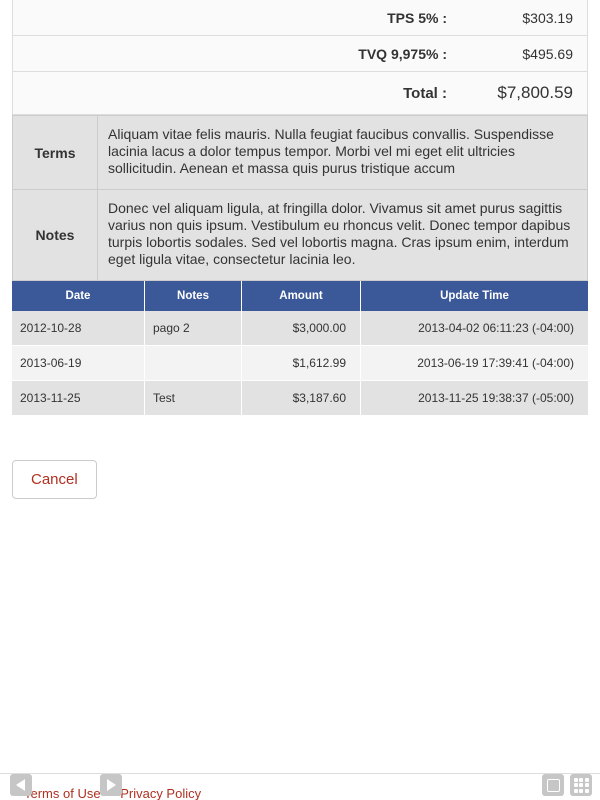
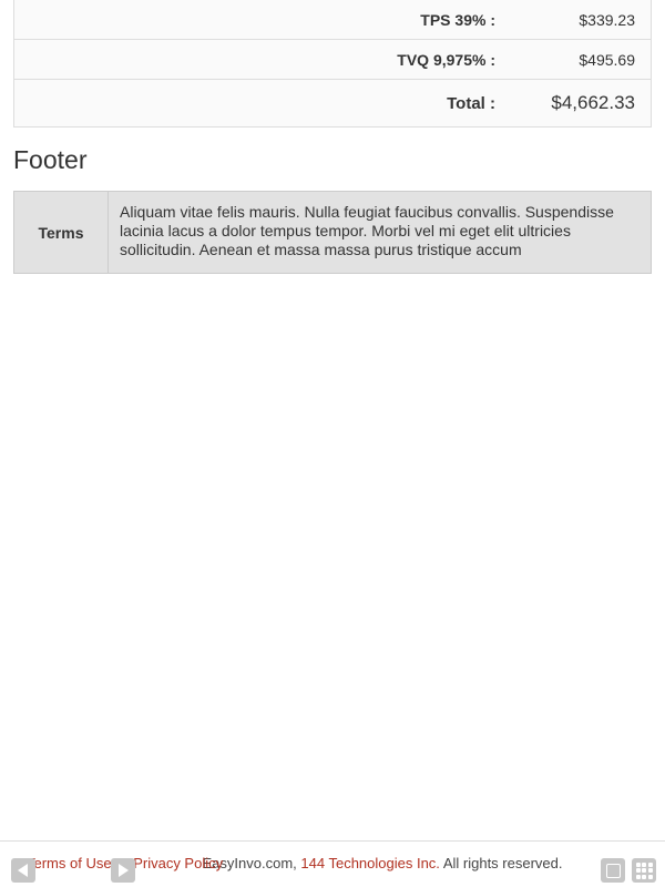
- TPS 5% :
+ TPS 39% :
- $303.19
+ $339.23
  TVQ 9,975% :
  $495.69
  Total :
- $7,800.59
+ $4,662.33
+ Footer
- Terms	Aliquam vitae felis mauris. Nulla feugiat faucibus convallis. Suspendisse lacinia lacus a dolor tempus tempor. Morbi vel mi eget elit ultricies sollicitudin. Aenean et massa quis purus tristique accum
+ Terms	Aliquam vitae felis mauris. Nulla feugiat faucibus convallis. Suspendisse lacinia lacus a dolor tempus tempor. Morbi vel mi eget elit ultricies sollicitudin. Aenean et massa massa purus tristique accum
- Notes	Donec vel aliquam ligula, at fringilla dolor. Vivamus sit amet purus sagittis varius non quis ipsum. Vestibulum eu rhoncus velit. Donec tempor dapibus turpis lobortis sodales. Sed vel lobortis magna. Cras ipsum enim, interdum eget ligula vitae, consectetur lacinia leo.
- Date	Notes	Amount	Update Time
- 2012-10-28	pago 2	$3,000.00	2013-04-02 06:11:23 (-04:00)
- 2013-06-19		$1,612.99	2013-06-19 17:39:41 (-04:00)
- 2013-11-25	Test	$3,187.60	2013-11-25 19:38:37 (-05:00)
- Cancel
  erms of Use Privacy Policy
+ EasyInvo.com, 144 Technologies Inc. All rights reserved.
